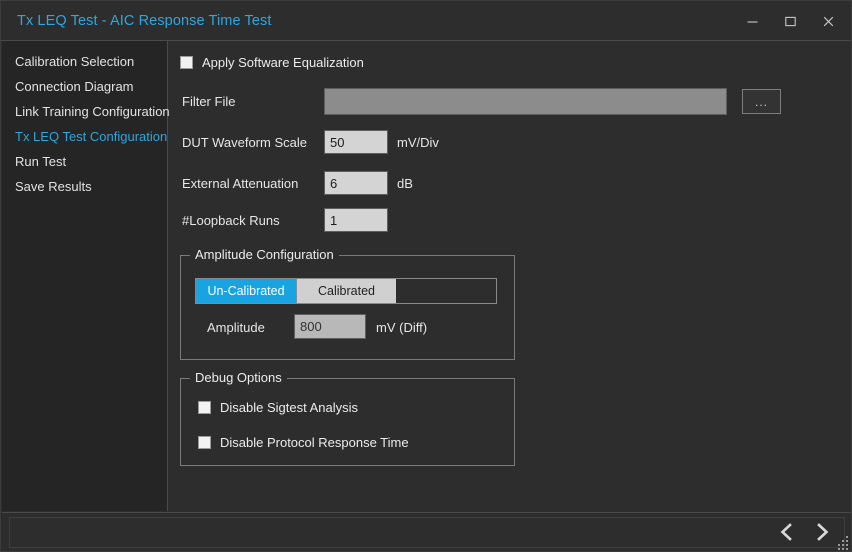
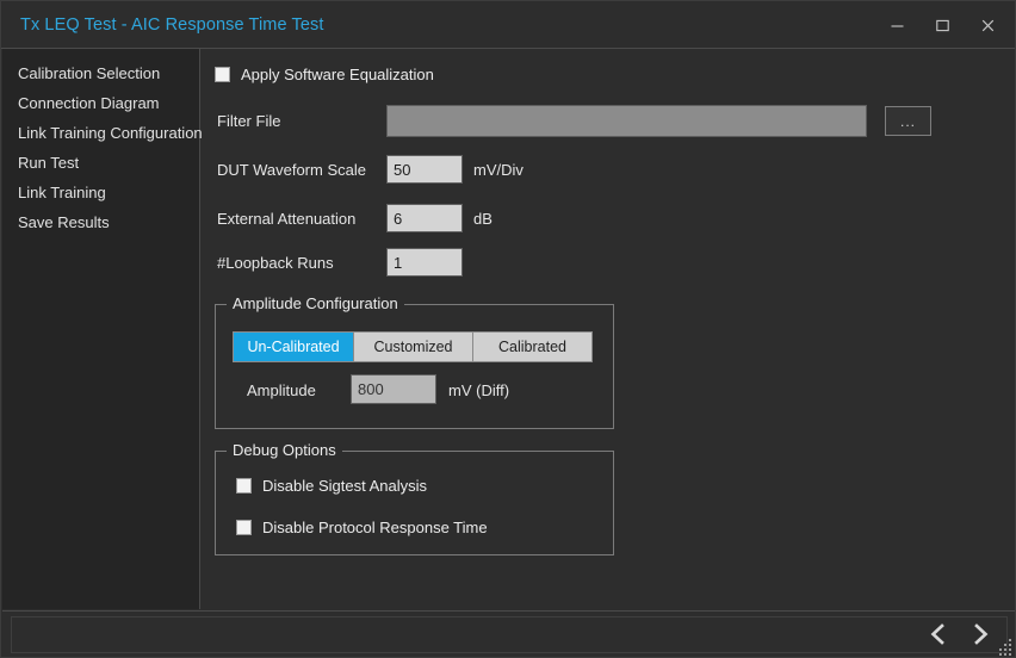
  Tx LEQ Test - AIC Response Time Test
  Calibration Selection
  Connection Diagram
  Link Training Configuration
- Tx LEQ Test Configuration
  Run Test
+ Link Training
  Save Results
  Apply Software Equalization
  Filter File
  ...
  DUT Waveform Scale
  50
  mV/Div
  External Attenuation
  6
  dB
  #Loopback Runs
  1
  Amplitude Configuration
  Un-Calibrated
+ Customized
  Calibrated
  Amplitude
  800
  mV (Diff)
  Debug Options
  Disable Sigtest Analysis
  Disable Protocol Response Time
